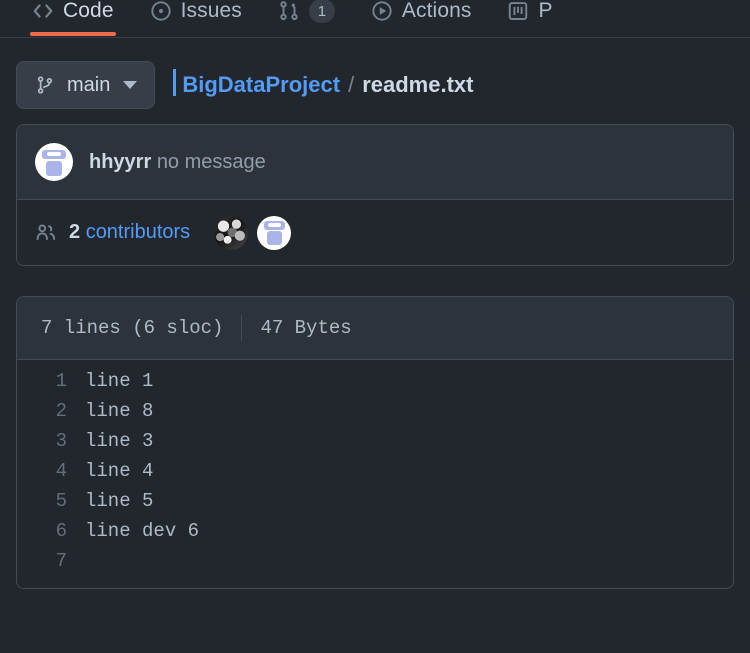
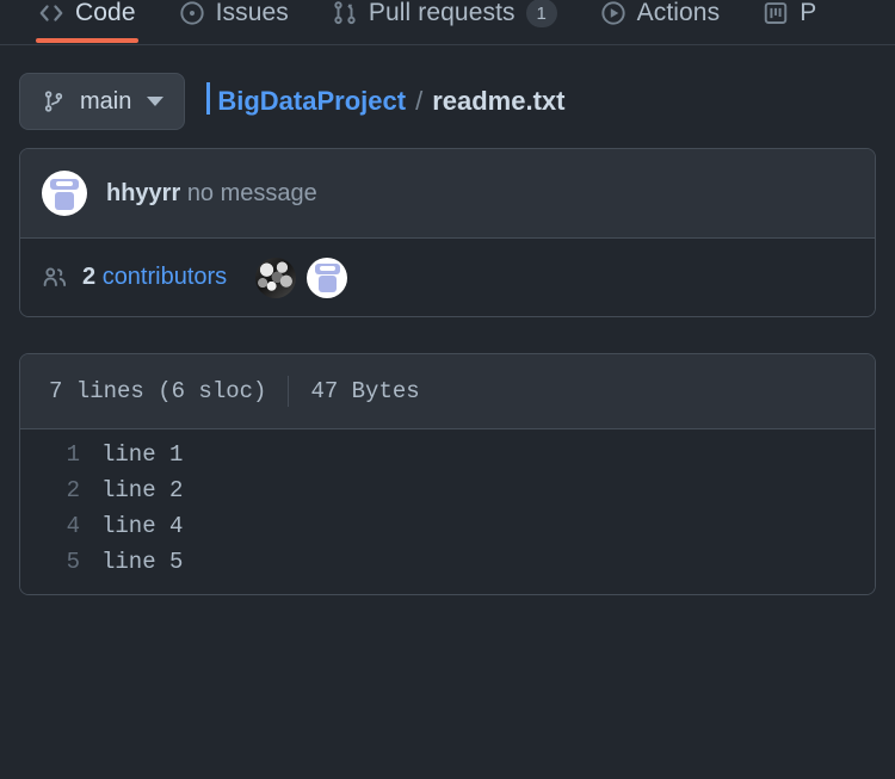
  Code
  Issues
+ Pull requests
  1
  Actions
  P
  main
  BigDataProject
  /
  readme.txt
  hhyyrr no message
  2 contributors
  7 lines (6 sloc)
  47 Bytes
  1
  line 1
  2
- line 8
+ line 2
- 3
- line 3
  4
  line 4
  5
  line 5
- 6
- line dev 6
- 7
